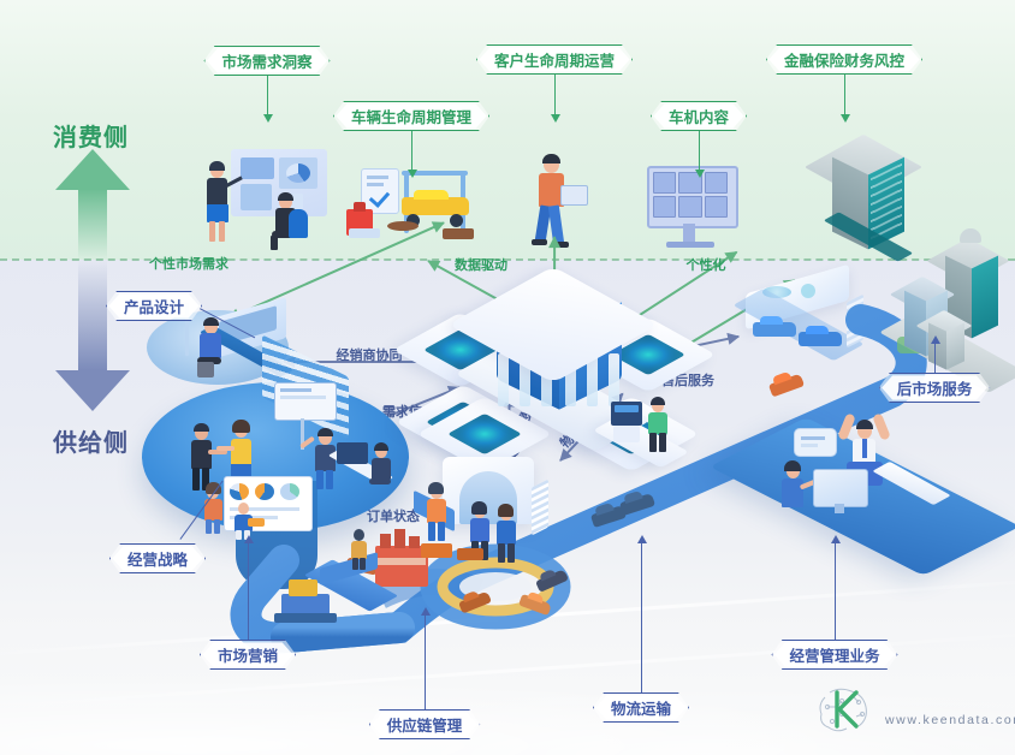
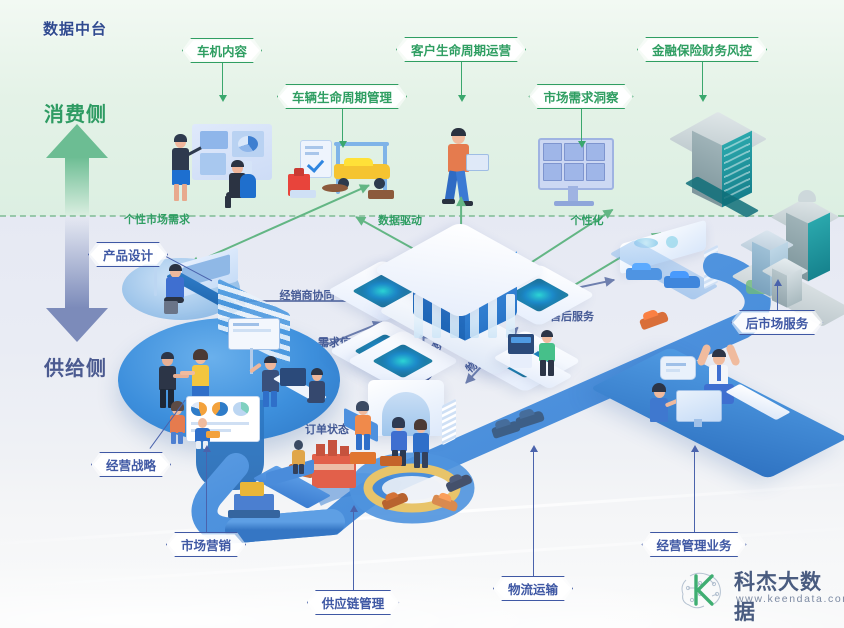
  消费侧
  供给侧
- 市场需求洞察
+ 车机内容
  车辆生命周期管理
  客户生命周期运营
- 车机内容
+ 市场需求洞察
  金融保险财务风控
  个性市场需求
  数据驱动
  个性化
  经销商协同
  后服务
  订单状态
+ 数据中台
  产品设计
  后市场服务
  经营战略
  市场营销
  供应链管理
  物流运输
  经营管理业务
+ 科杰大数据
  www.keendata.co
